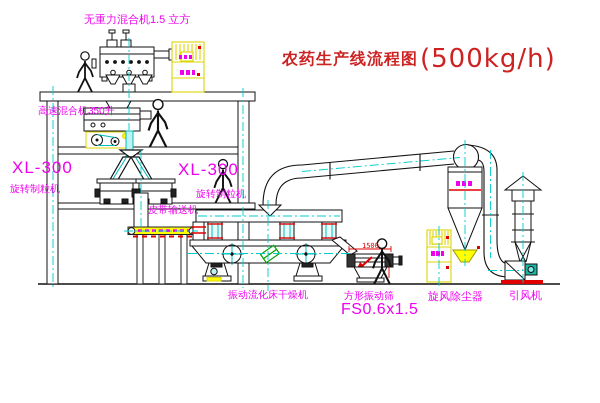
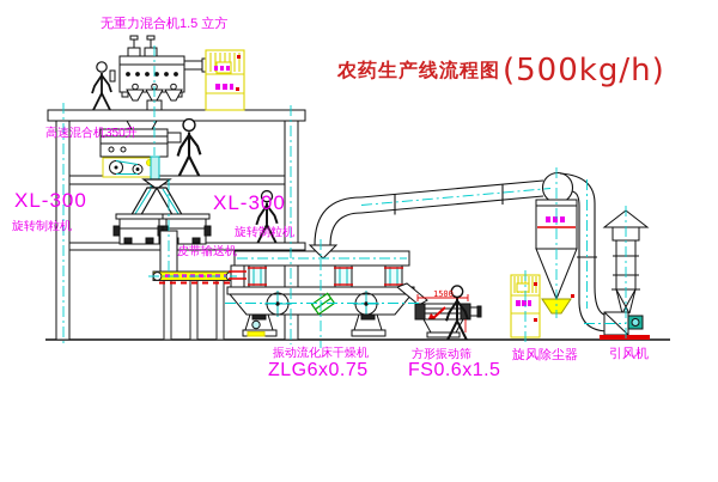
  农药生产线流程图
  (500kg/h)
  无重力混合机1.5 立方
  高速混合机350升
  XL-300
  旋转制粒机
  XL-300
  旋转制粒机
  皮带输送机
  振动流化床干燥机
+ ZLG6x0.75
  方形振动筛
  FS0.6x1.5
  旋风除尘器
  引风机
  1500
